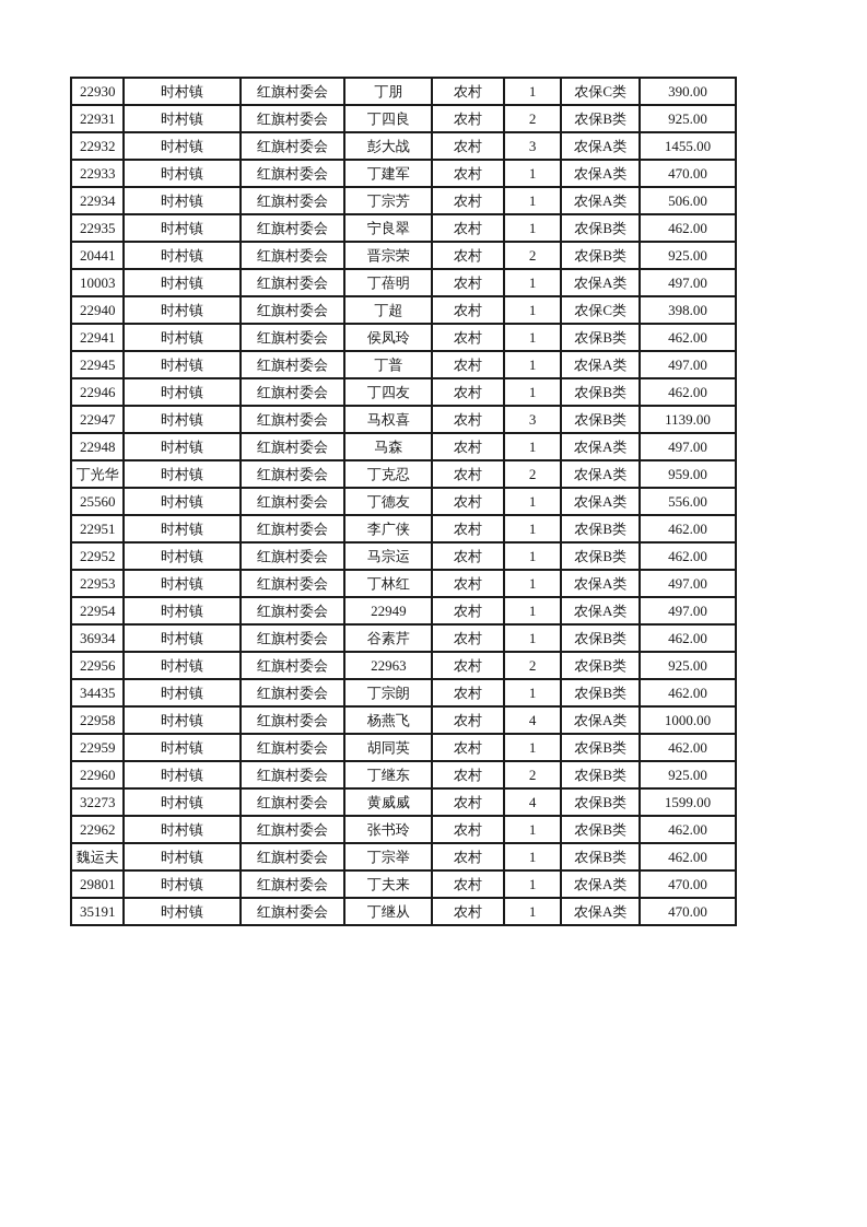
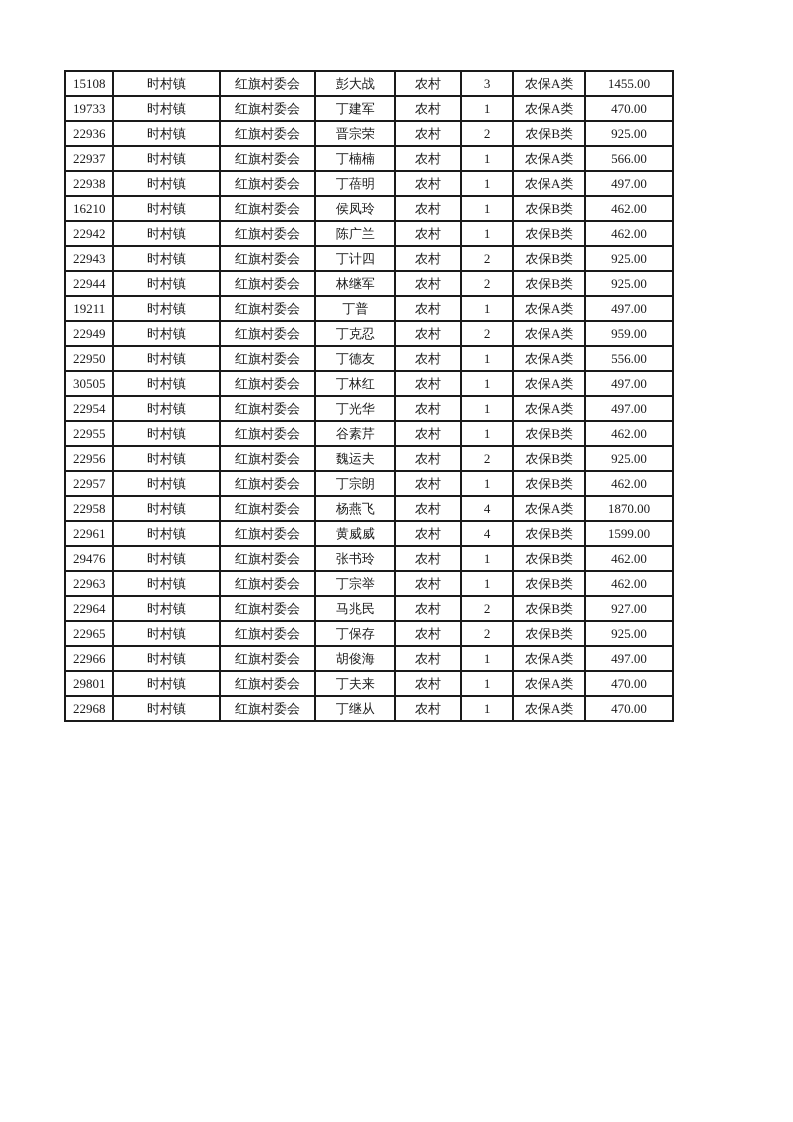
- 22930	时村镇	红旗村委会	丁朋	农村	1	农保C类	390.00
- 22931	时村镇	红旗村委会	丁四良	农村	2	农保B类	925.00
- 22932	时村镇	红旗村委会	彭大战	农村	3	农保A类	1455.00
+ 15108	时村镇	红旗村委会	彭大战	农村	3	农保A类	1455.00
- 22933	时村镇	红旗村委会	丁建军	农村	1	农保A类	470.00
+ 19733	时村镇	红旗村委会	丁建军	农村	1	农保A类	470.00
- 22934	时村镇	红旗村委会	丁宗芳	农村	1	农保A类	506.00
- 22935	时村镇	红旗村委会	宁良翠	农村	1	农保B类	462.00
- 20441	时村镇	红旗村委会	晋宗荣	农村	2	农保B类	925.00
+ 22936	时村镇	红旗村委会	晋宗荣	农村	2	农保B类	925.00
+ 22937	时村镇	红旗村委会	丁楠楠	农村	1	农保A类	566.00
- 10003	时村镇	红旗村委会	丁蓓明	农村	1	农保A类	497.00
+ 22938	时村镇	红旗村委会	丁蓓明	农村	1	农保A类	497.00
- 22940	时村镇	红旗村委会	丁超	农村	1	农保C类	398.00
- 22941	时村镇	红旗村委会	侯凤玲	农村	1	农保B类	462.00
+ 16210	时村镇	红旗村委会	侯凤玲	农村	1	农保B类	462.00
+ 22942	时村镇	红旗村委会	陈广兰	农村	1	农保B类	462.00
+ 22943	时村镇	红旗村委会	丁计四	农村	2	农保B类	925.00
+ 22944	时村镇	红旗村委会	林继军	农村	2	农保B类	925.00
- 22945	时村镇	红旗村委会	丁普	农村	1	农保A类	497.00
+ 19211	时村镇	红旗村委会	丁普	农村	1	农保A类	497.00
- 22946	时村镇	红旗村委会	丁四友	农村	1	农保B类	462.00
- 22947	时村镇	红旗村委会	马权喜	农村	3	农保B类	1139.00
- 22948	时村镇	红旗村委会	马森	农村	1	农保A类	497.00
- 丁光华	时村镇	红旗村委会	丁克忍	农村	2	农保A类	959.00
+ 22949	时村镇	红旗村委会	丁克忍	农村	2	农保A类	959.00
- 25560	时村镇	红旗村委会	丁德友	农村	1	农保A类	556.00
+ 22950	时村镇	红旗村委会	丁德友	农村	1	农保A类	556.00
- 22951	时村镇	红旗村委会	李广侠	农村	1	农保B类	462.00
- 22952	时村镇	红旗村委会	马宗运	农村	1	农保B类	462.00
- 22953	时村镇	红旗村委会	丁林红	农村	1	农保A类	497.00
+ 30505	时村镇	红旗村委会	丁林红	农村	1	农保A类	497.00
- 22954	时村镇	红旗村委会	22949	农村	1	农保A类	497.00
+ 22954	时村镇	红旗村委会	丁光华	农村	1	农保A类	497.00
- 36934	时村镇	红旗村委会	谷素芹	农村	1	农保B类	462.00
+ 22955	时村镇	红旗村委会	谷素芹	农村	1	农保B类	462.00
- 22956	时村镇	红旗村委会	22963	农村	2	农保B类	925.00
+ 22956	时村镇	红旗村委会	魏运夫	农村	2	农保B类	925.00
- 34435	时村镇	红旗村委会	丁宗朗	农村	1	农保B类	462.00
+ 22957	时村镇	红旗村委会	丁宗朗	农村	1	农保B类	462.00
- 22958	时村镇	红旗村委会	杨燕飞	农村	4	农保A类	1000.00
+ 22958	时村镇	红旗村委会	杨燕飞	农村	4	农保A类	1870.00
- 22959	时村镇	红旗村委会	胡同英	农村	1	农保B类	462.00
- 22960	时村镇	红旗村委会	丁继东	农村	2	农保B类	925.00
- 32273	时村镇	红旗村委会	黄威威	农村	4	农保B类	1599.00
+ 22961	时村镇	红旗村委会	黄威威	农村	4	农保B类	1599.00
- 22962	时村镇	红旗村委会	张书玲	农村	1	农保B类	462.00
+ 29476	时村镇	红旗村委会	张书玲	农村	1	农保B类	462.00
- 魏运夫	时村镇	红旗村委会	丁宗举	农村	1	农保B类	462.00
+ 22963	时村镇	红旗村委会	丁宗举	农村	1	农保B类	462.00
+ 22964	时村镇	红旗村委会	马兆民	农村	2	农保B类	927.00
+ 22965	时村镇	红旗村委会	丁保存	农村	2	农保B类	925.00
+ 22966	时村镇	红旗村委会	胡俊海	农村	1	农保A类	497.00
  29801	时村镇	红旗村委会	丁夫来	农村	1	农保A类	470.00
- 35191	时村镇	红旗村委会	丁继从	农村	1	农保A类	470.00
+ 22968	时村镇	红旗村委会	丁继从	农村	1	农保A类	470.00
